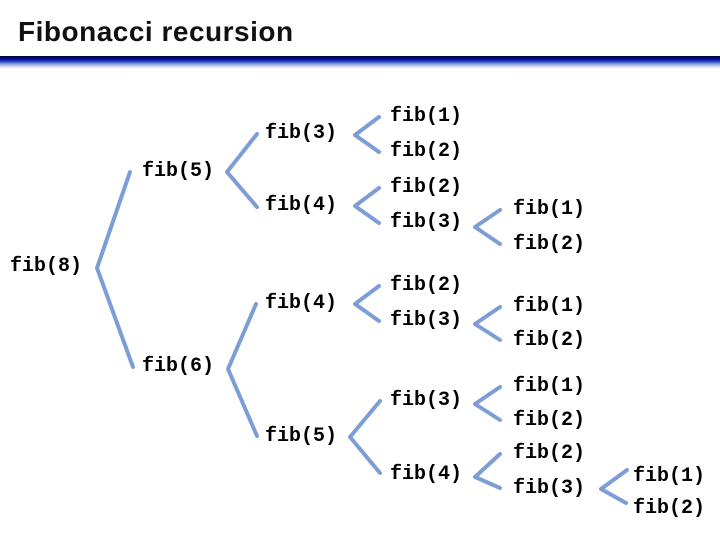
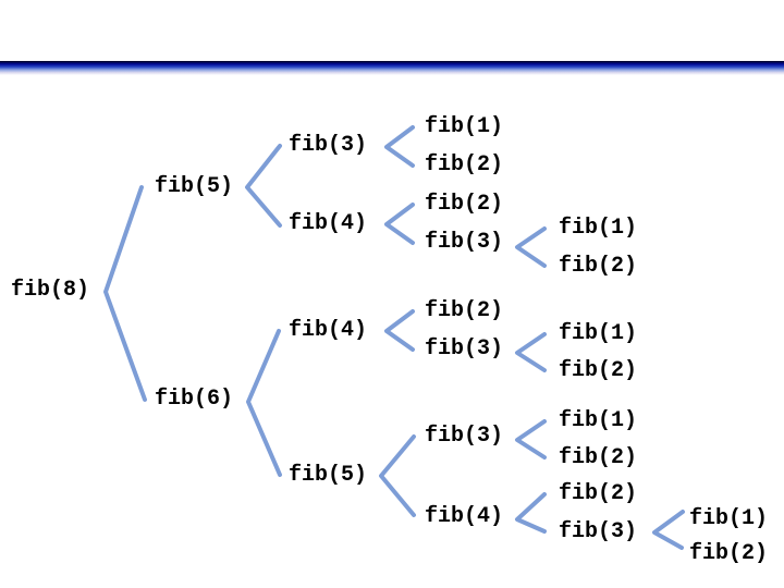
- Fibonacci recursion
  fib(8)
  fib(5)
  fib(3)
  fib(1)
  fib(2)
  fib(4)
  fib(2)
  fib(3)
  fib(1)
  fib(2)
  fib(6)
  fib(4)
  fib(2)
  fib(3)
  fib(1)
  fib(2)
  fib(5)
  fib(3)
  fib(1)
  fib(2)
  fib(4)
  fib(2)
  fib(3)
  fib(1)
  fib(2)
